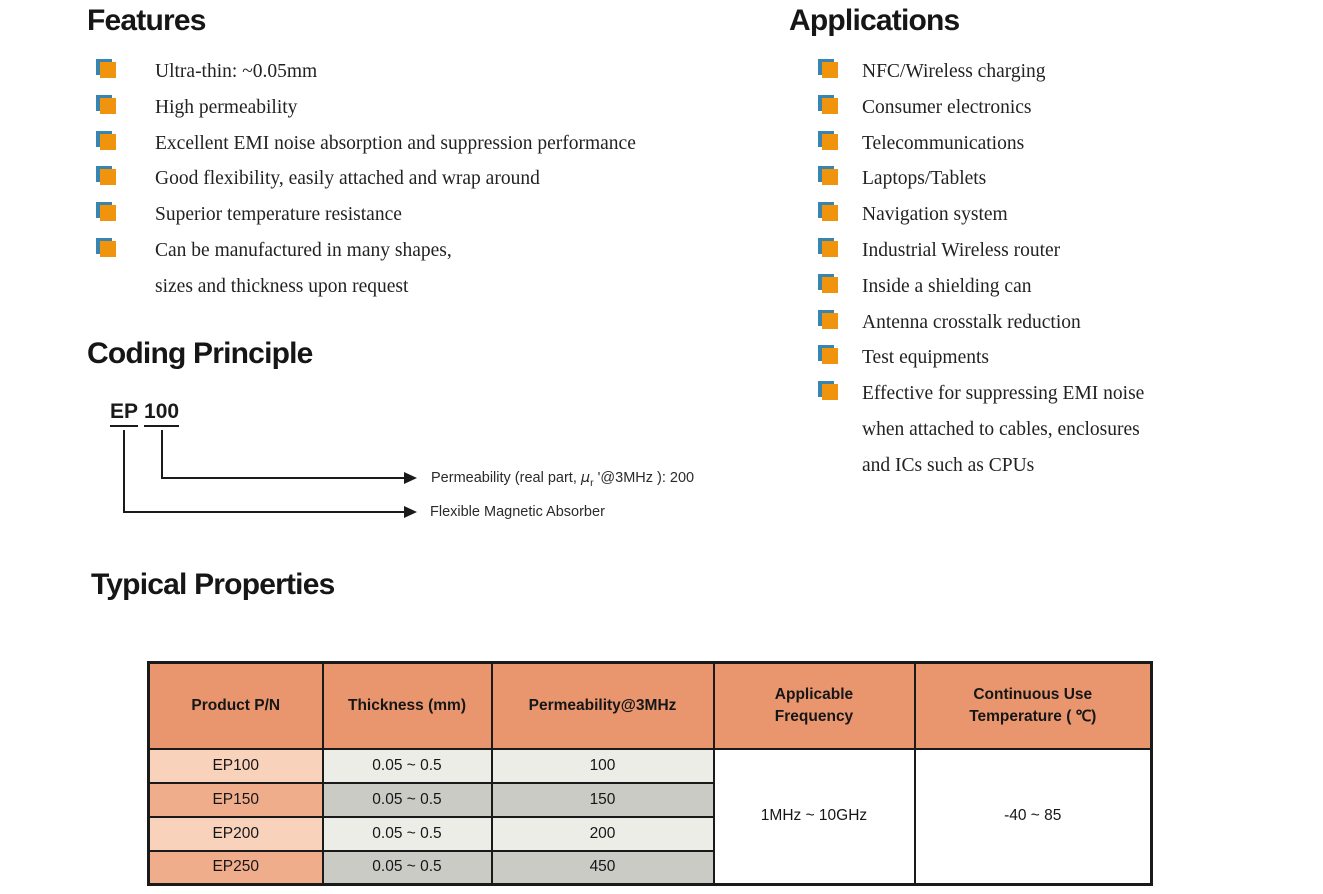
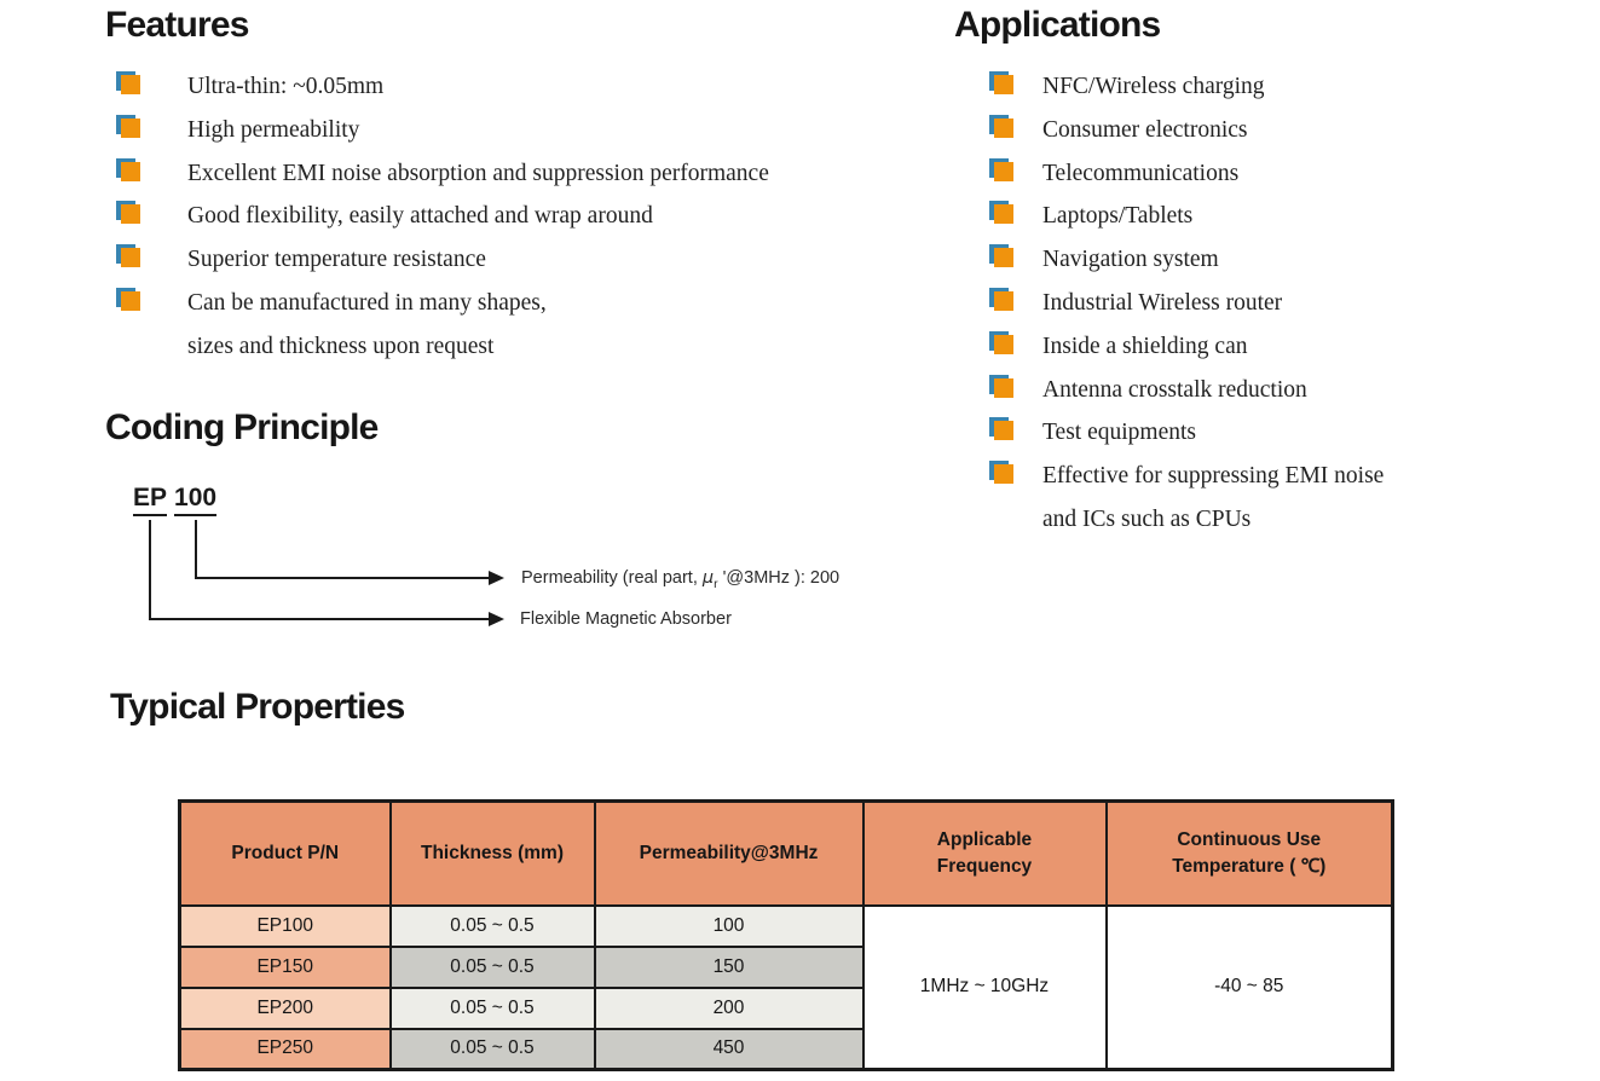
  Features
  Ultra-thin: ~0.05mm
  High permeability
  Excellent EMI noise absorption and suppression performance
  Good flexibility, easily attached and wrap around
  Superior temperature resistance
  Can be manufactured in many shapes,
  sizes and thickness upon request
  Applications
  NFC/Wireless charging
  Consumer electronics
  Telecommunications
  Laptops/Tablets
  Navigation system
  Industrial Wireless router
  Inside a shielding can
  Antenna crosstalk reduction
  Test equipments
  Effective for suppressing EMI noise
- when attached to cables, enclosures
  and ICs such as CPUs
  Coding Principle
  EP 100
  Permeability (real part, μr '@3MHz ): 200
  Flexible Magnetic Absorber
  Typical Properties
  Product P/N	Thickness (mm)	Permeability@3MHz	Applicable Frequency	Continuous Use Temperature ( ℃)
  EP100	0.05 ~ 0.5	100	1MHz ~ 10GHz	-40 ~ 85
  EP150	0.05 ~ 0.5	150
  EP200	0.05 ~ 0.5	200
  EP250	0.05 ~ 0.5	450
